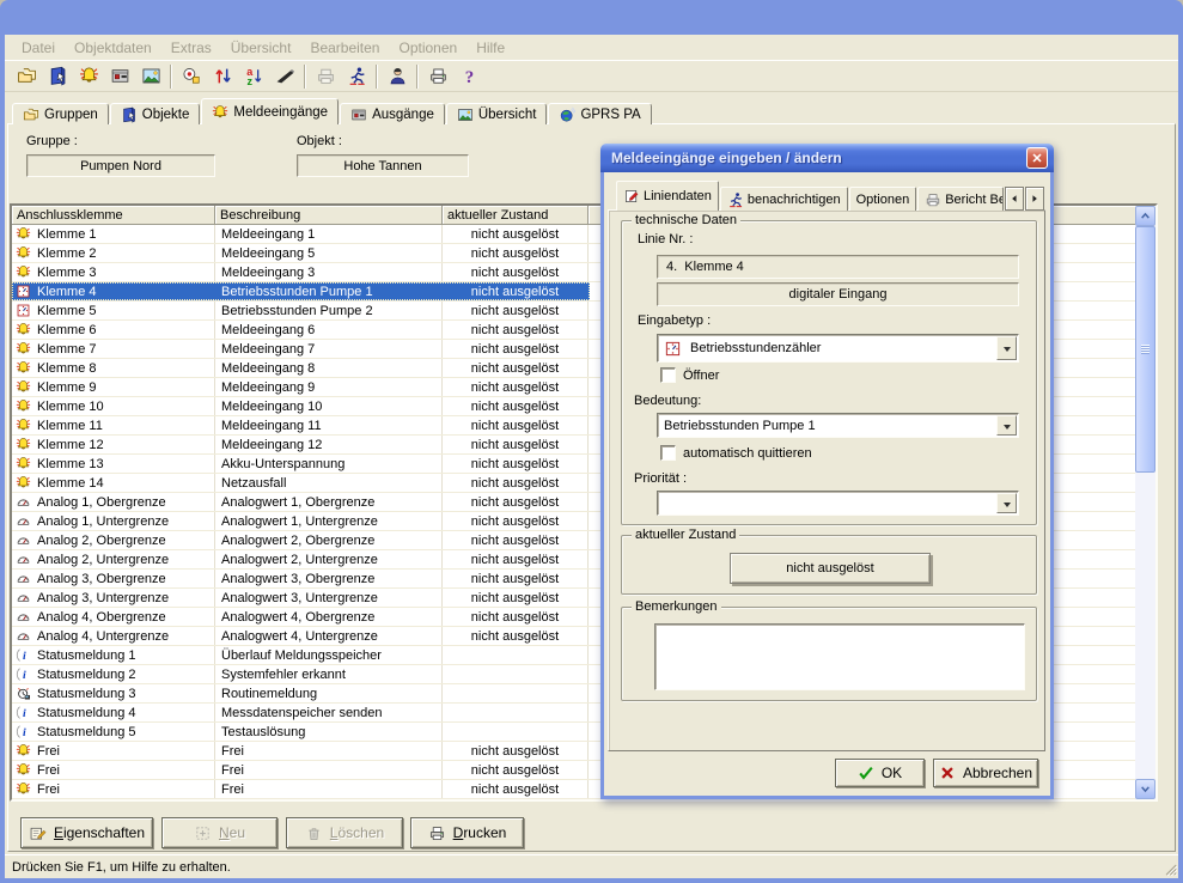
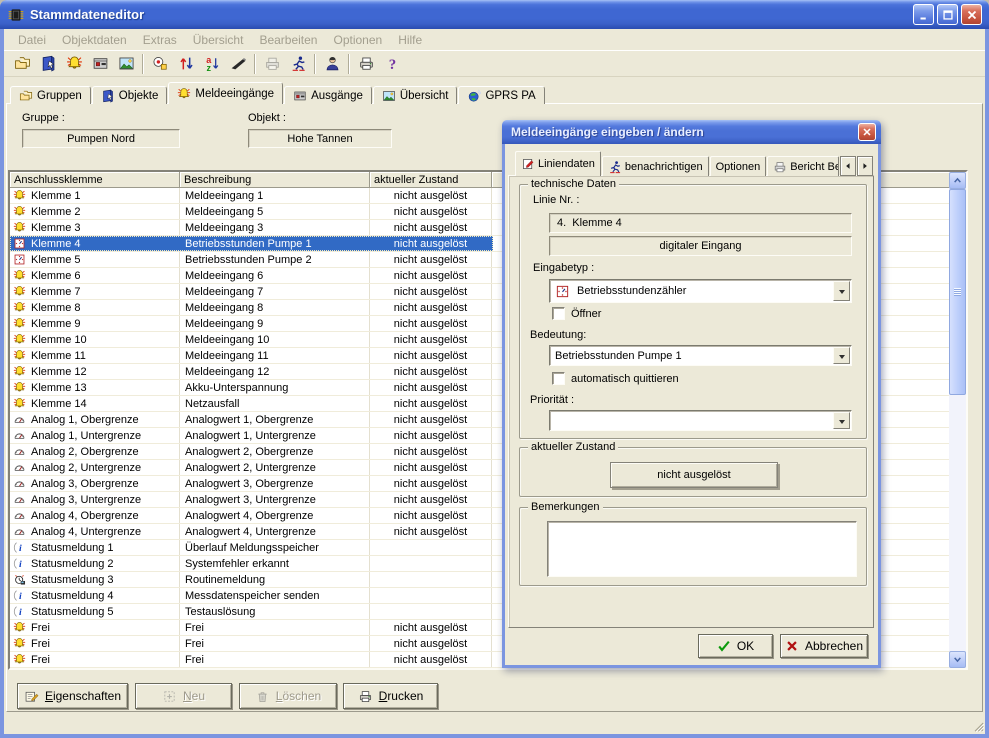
+ Stammdateneditor
  Datei
  Objektdaten
  Extras
  Übersicht
  Bearbeiten
  Optionen
  Hilfe
  a
  z
  ?
  Gruppen
  Objekte
  Meldeeingänge
  Ausgänge
  Übersicht
  GPRS PA
  Gruppe :
  Pumpen Nord
  Objekt :
  Hohe Tannen
  Anschlussklemme
  Beschreibung
  aktueller Zustand
  Klemme 1
  Meldeeingang 1
  nicht ausgelöst
  Klemme 2
  Meldeeingang 5
  nicht ausgelöst
  Klemme 3
  Meldeeingang 3
  nicht ausgelöst
  Klemme 4
  Betriebsstunden Pumpe 1
  nicht ausgelöst
  Klemme 5
  Betriebsstunden Pumpe 2
  nicht ausgelöst
  Klemme 6
  Meldeeingang 6
  nicht ausgelöst
  Klemme 7
  Meldeeingang 7
  nicht ausgelöst
  Klemme 8
  Meldeeingang 8
  nicht ausgelöst
  Klemme 9
  Meldeeingang 9
  nicht ausgelöst
  Klemme 10
  Meldeeingang 10
  nicht ausgelöst
  Klemme 11
  Meldeeingang 11
  nicht ausgelöst
  Klemme 12
  Meldeeingang 12
  nicht ausgelöst
  Klemme 13
  Akku-Unterspannung
  nicht ausgelöst
  Klemme 14
  Netzausfall
  nicht ausgelöst
  Analog 1, Obergrenze
  Analogwert 1, Obergrenze
  nicht ausgelöst
  Analog 1, Untergrenze
  Analogwert 1, Untergrenze
  nicht ausgelöst
  Analog 2, Obergrenze
  Analogwert 2, Obergrenze
  nicht ausgelöst
  Analog 2, Untergrenze
  Analogwert 2, Untergrenze
  nicht ausgelöst
  Analog 3, Obergrenze
  Analogwert 3, Obergrenze
  nicht ausgelöst
  Analog 3, Untergrenze
  Analogwert 3, Untergrenze
  nicht ausgelöst
  Analog 4, Obergrenze
  Analogwert 4, Obergrenze
  nicht ausgelöst
  Analog 4, Untergrenze
  Analogwert 4, Untergrenze
  nicht ausgelöst
  i
  Statusmeldung 1
  Überlauf Meldungsspeicher
  i
  Statusmeldung 2
  Systemfehler erkannt
  Statusmeldung 3
  Routinemeldung
  i
  Statusmeldung 4
  Messdatenspeicher senden
  i
  Statusmeldung 5
  Testauslösung
  Frei
  Frei
  nicht ausgelöst
  Frei
  Frei
  nicht ausgelöst
  Frei
  Frei
  nicht ausgelöst
  Eigenschaften
  Neu
  Löschen
  Drucken
- Drücken Sie F1, um Hilfe zu erhalten.
  Meldeeingänge eingeben / ändern
  Liniendaten
  benachrichtigen
  Optionen
  Bericht Be
  technische Daten
  Linie Nr. :
  4. Klemme 4
  digitaler Eingang
  Eingabetyp :
  Betriebsstundenzähler
  Öffner
  Bedeutung:
  Betriebsstunden Pumpe 1
  automatisch quittieren
  Priorität :
  aktueller Zustand
  nicht ausgelöst
  Bemerkungen
  OK
  Abbrechen
